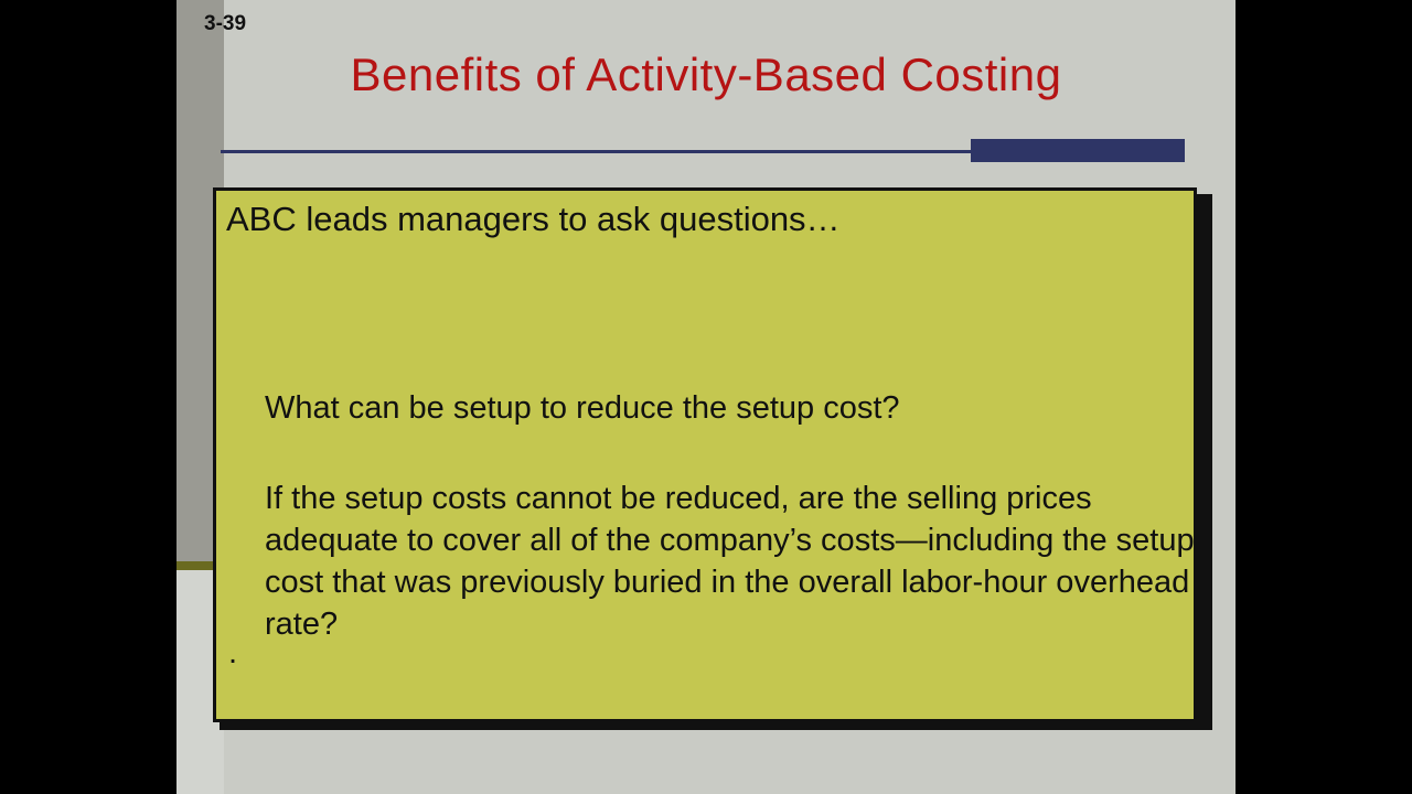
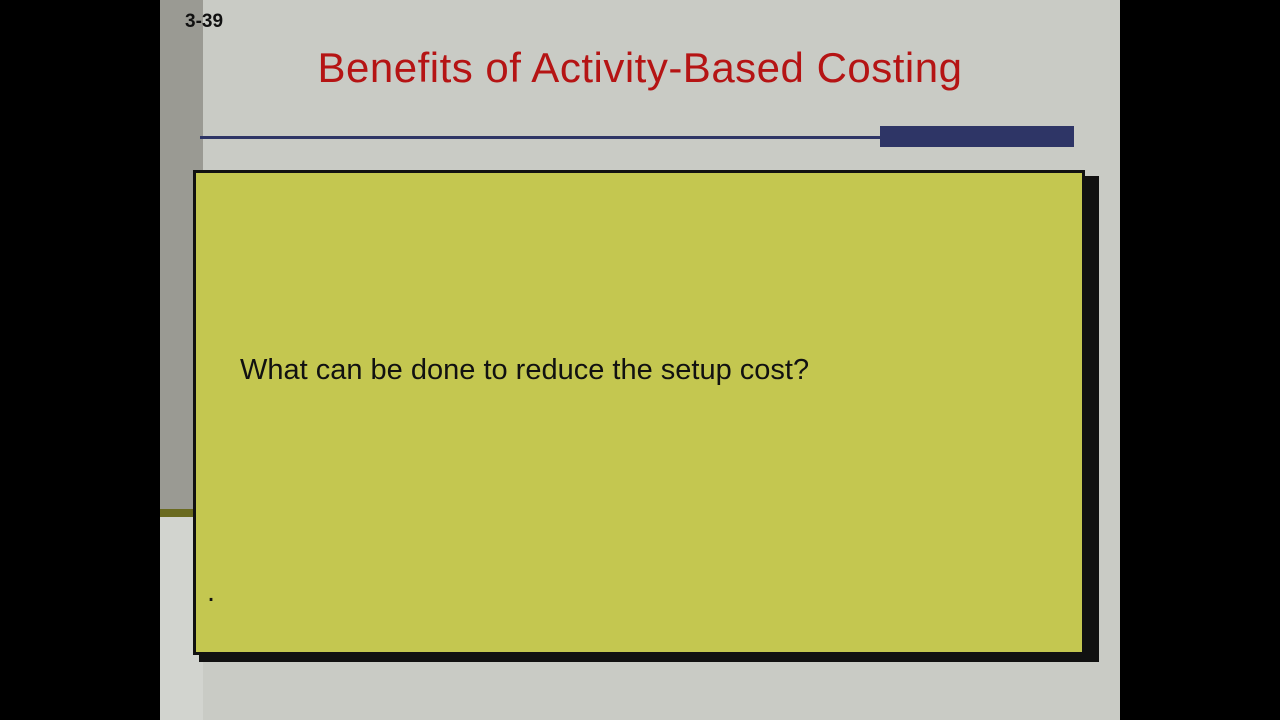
  3-39
  Benefits of Activity-Based Costing
- ABC leads managers to ask questions…
- What can be setup to reduce the setup cost?
+ What can be done to reduce the setup cost?
- If the setup costs cannot be reduced, are the selling prices adequate to cover all of the company’s costs—including the setup cost that was previously buried in the overall labor-hour overhead rate?
  .
